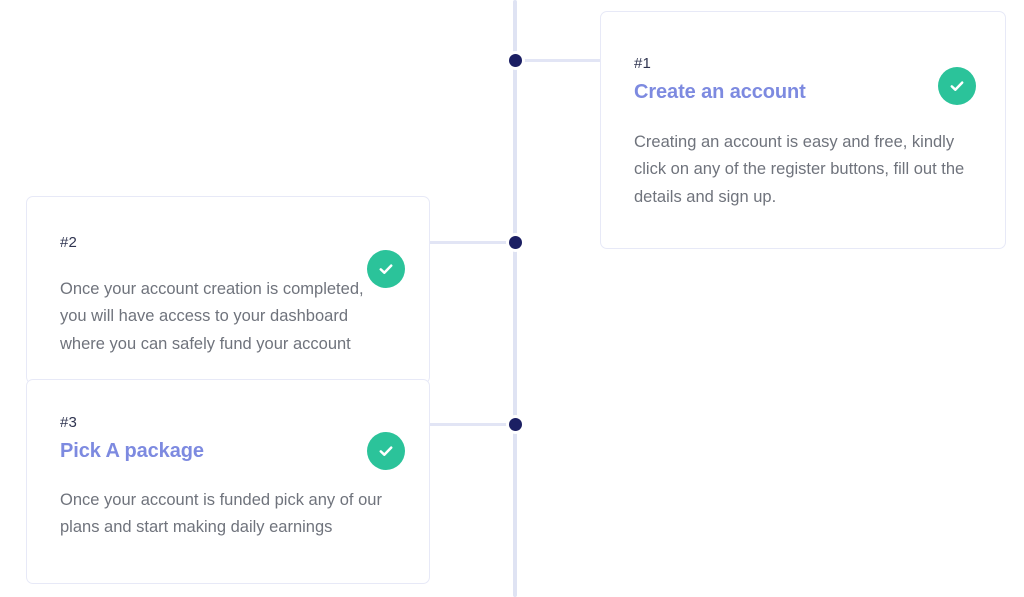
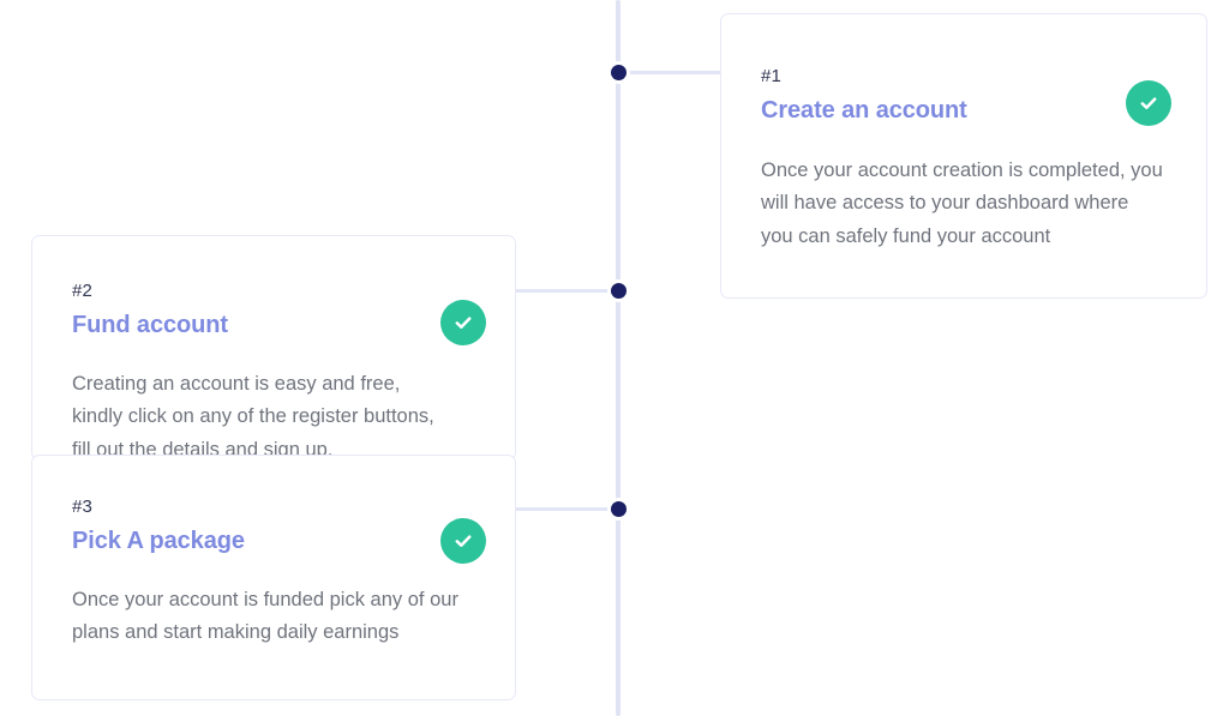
  #1
  Create an account
- Creating an account is easy and free, kindly click on any of the register buttons, fill out the details and sign up.
+ Once your account creation is completed, you will have access to your dashboard where you can safely fund your account
  #2
+ Fund account
- Once your account creation is completed, you will have access to your dashboard where you can safely fund your account
+ Creating an account is easy and free, kindly click on any of the register buttons, fill out the details and sign up.
  #3
  Pick A package
  Once your account is funded pick any of our plans and start making daily earnings
